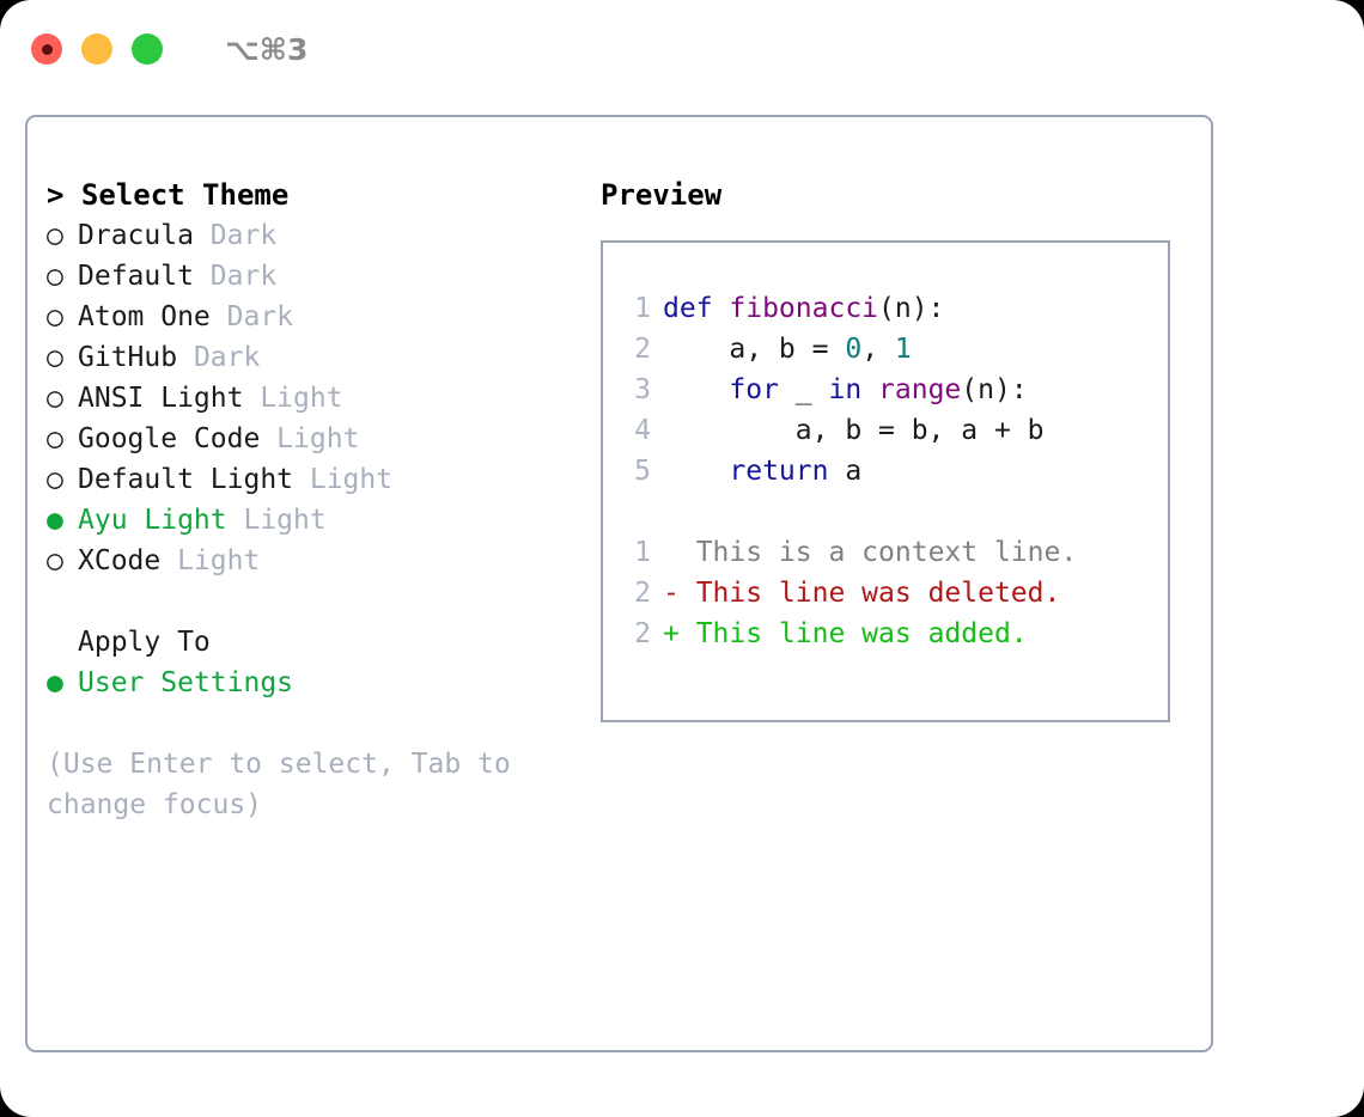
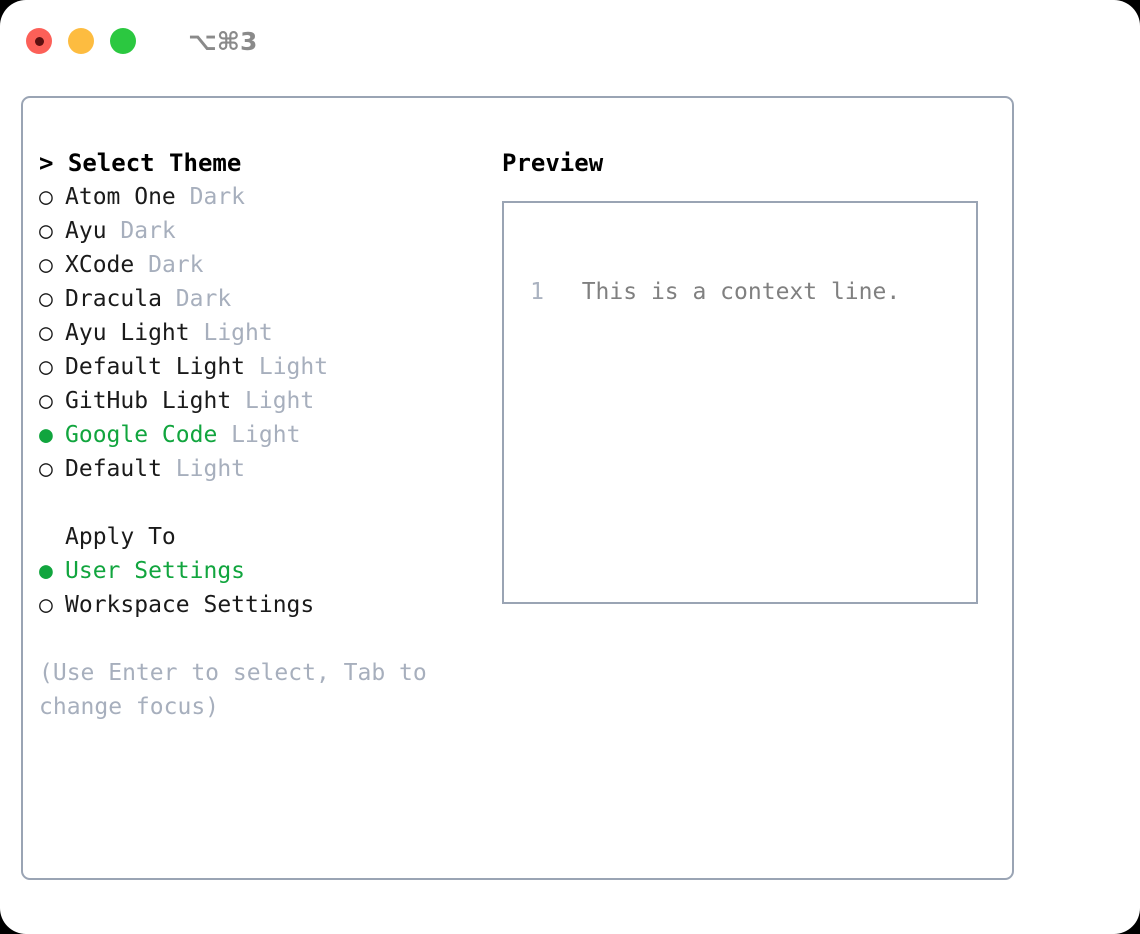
  ⌥⌘3
  > Select Theme
- ○ Dracula Dark
+ ○ Atom One Dark
+ ○ Ayu Dark
- ○ Default Dark
+ ○ XCode Dark
- ○ Atom One Dark
+ ○ Dracula Dark
- ○ GitHub Dark
- ○ ANSI Light Light
- ○ Google Code Light
+ ○ Ayu Light Light
  ○ Default Light Light
+ ○ GitHub Light Light
- ● Ayu Light Light
+ ● Google Code Light
- ○ XCode Light
+ ○ Default Light
  Apply To
  ● User Settings
+ ○ Workspace Settings
  (Use Enter to select, Tab to change focus)
  Preview
- 1 def fibonacci(n):
- 2 a, b = 0, 1
- 3 for _ in range(n):
- 4 a, b = b, a + b
- 5 return a
  1 This is a context line.
- 2 - This line was deleted.
- 2 + This line was added.
